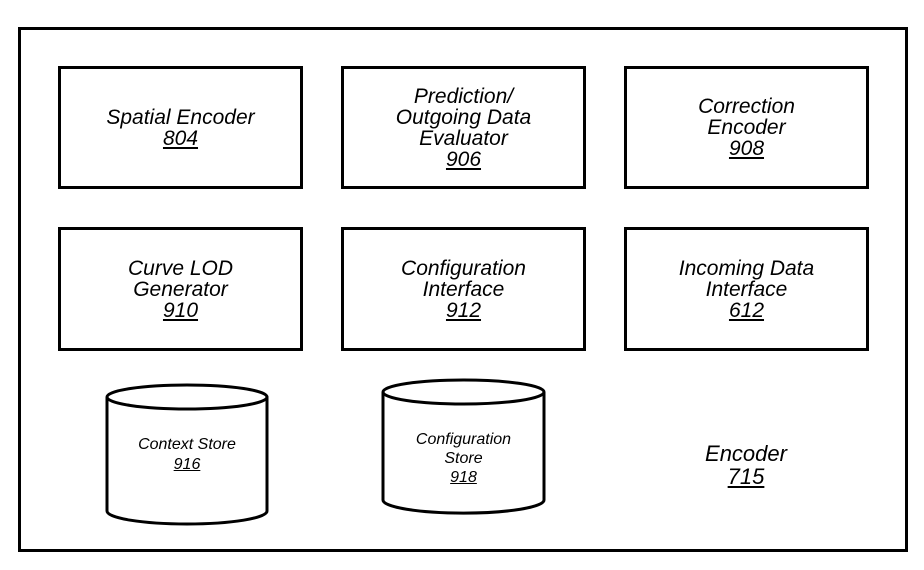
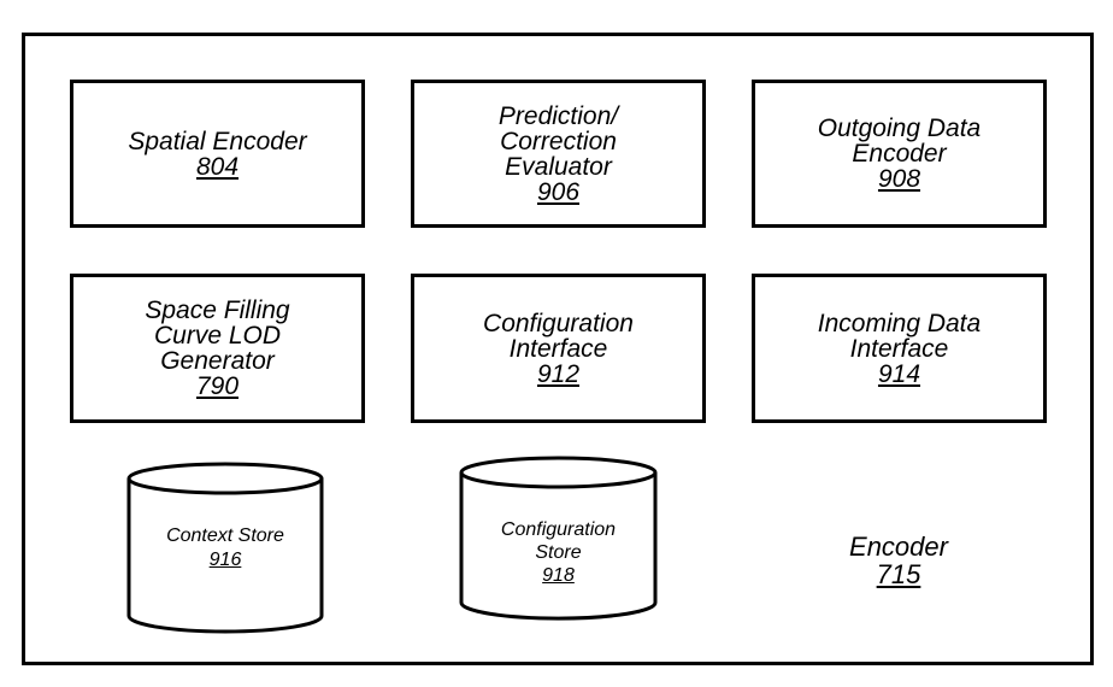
  Spatial Encoder
  804
  Prediction/
- Outgoing Data
+ Correction
  Evaluator
  906
- Correction
+ Outgoing Data
  Encoder
  908
+ Space Filling
  Curve LOD
  Generator
- 910
+ 790
  Configuration
  Interface
  912
  Incoming Data
  Interface
- 612
+ 914
  Context Store
  916
  Configuration
  Store
  918
  Encoder
  715
